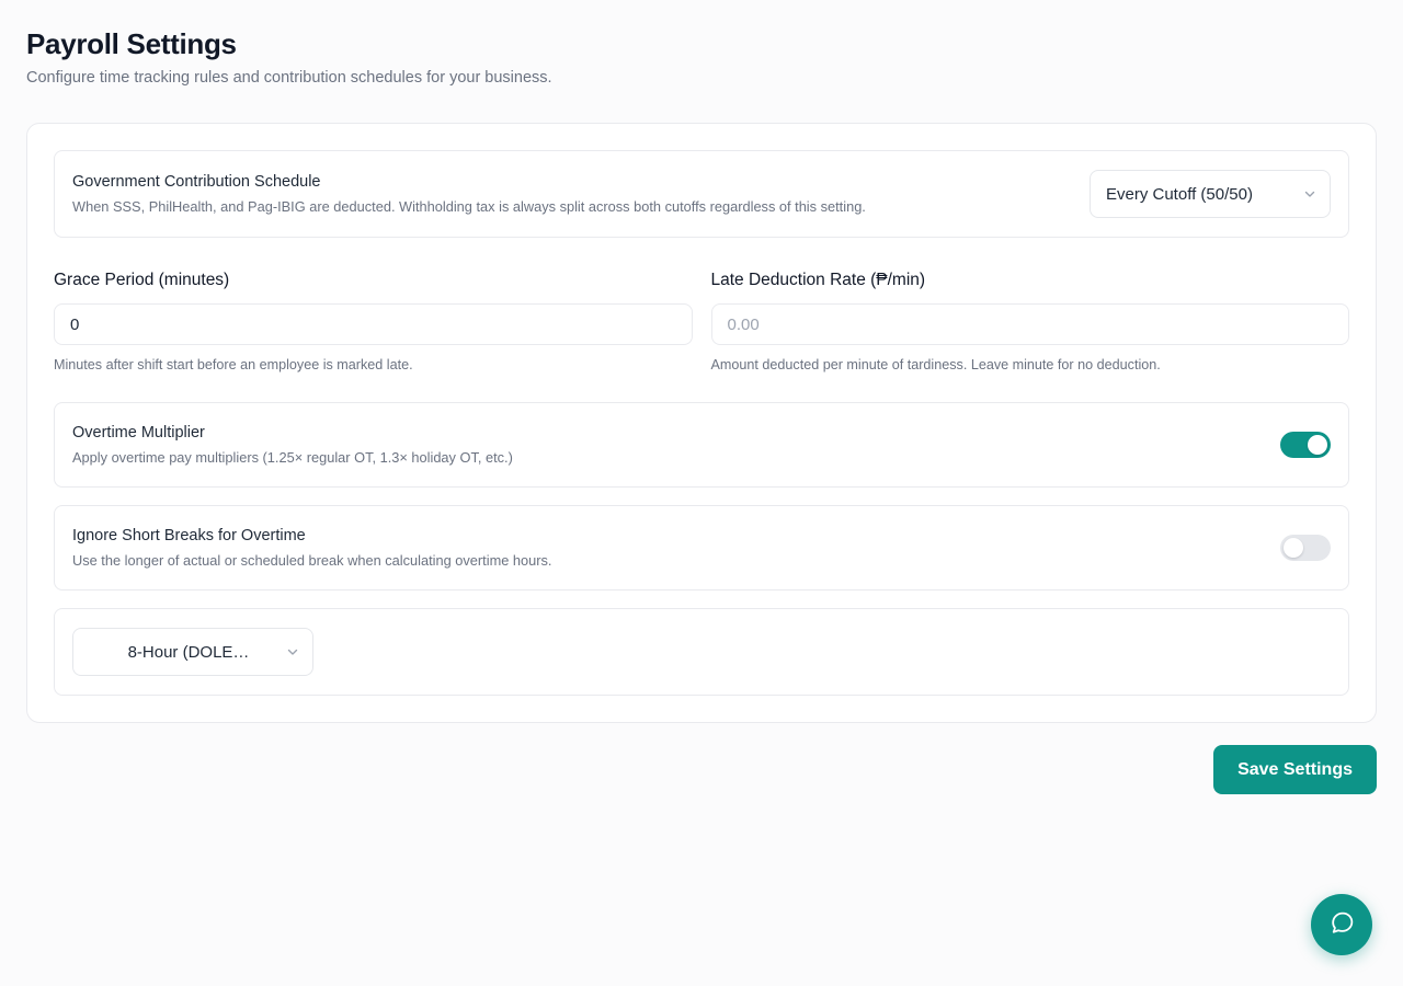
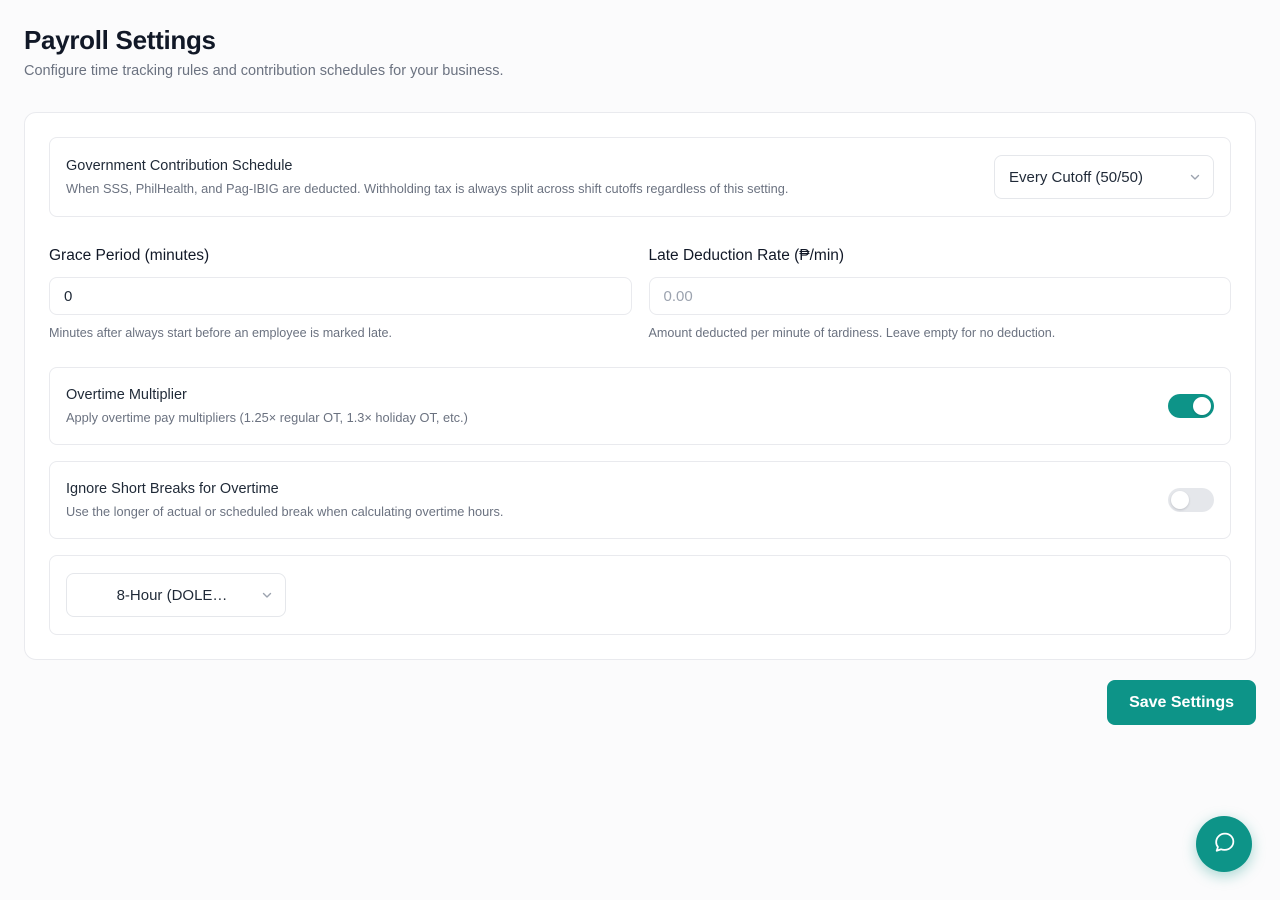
  Payroll Settings
  Configure time tracking rules and contribution schedules for your business.
  Government Contribution Schedule
- When SSS, PhilHealth, and Pag-IBIG are deducted. Withholding tax is always split across both cutoffs regardless of this setting.
+ When SSS, PhilHealth, and Pag-IBIG are deducted. Withholding tax is always split across shift cutoffs regardless of this setting.
  Every Cutoff (50/50)
  Grace Period (minutes)
  0
- Minutes after shift start before an employee is marked late.
+ Minutes after always start before an employee is marked late.
  Late Deduction Rate (₱/min)
  0.00
- Amount deducted per minute of tardiness. Leave minute for no deduction.
+ Amount deducted per minute of tardiness. Leave empty for no deduction.
  Overtime Multiplier
  Apply overtime pay multipliers (1.25× regular OT, 1.3× holiday OT, etc.)
  Ignore Short Breaks for Overtime
  Use the longer of actual or scheduled break when calculating overtime hours.
  8-Hour (DOLE…
  Save Settings
